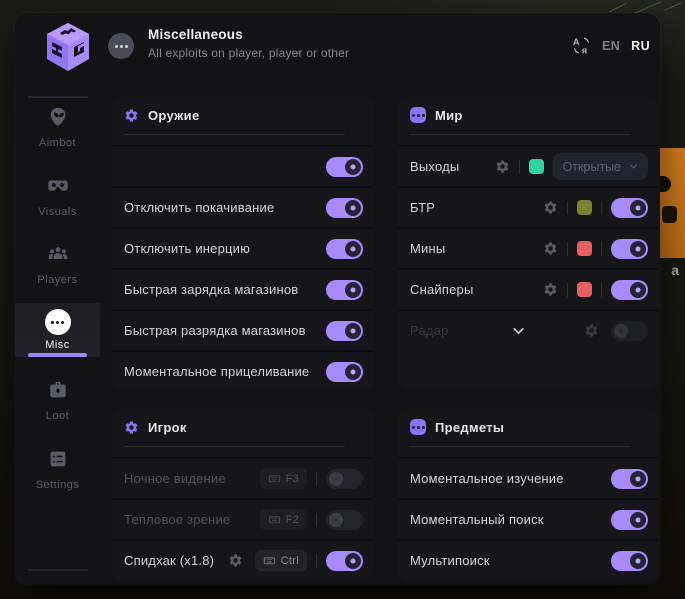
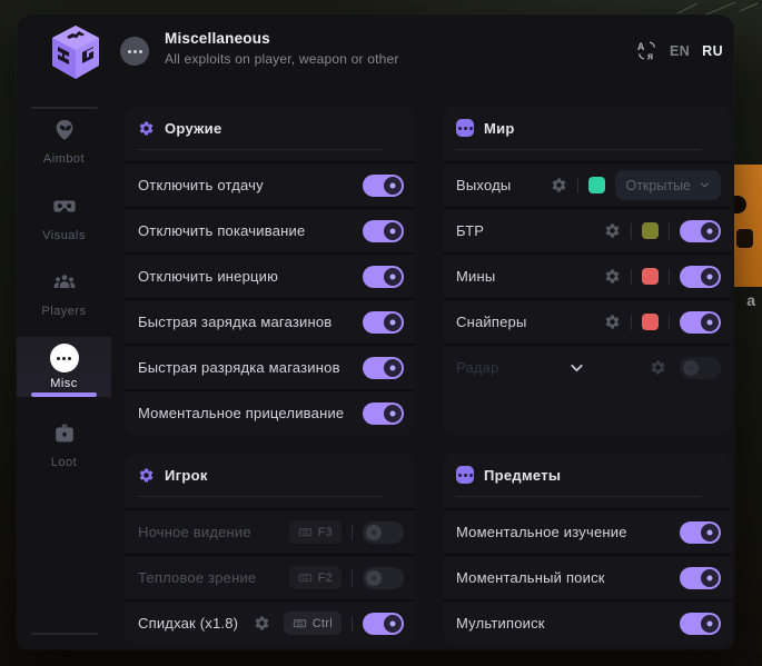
  a
  Aimbot
  Visuals
  Players
  Misc
  Loot
- Settings
  Miscellaneous
- All exploits on player, player or other
+ All exploits on player, weapon or other
  EN
  RU
  Оружие
+ Отключить отдачу
  Отключить покачивание
  Отключить инерцию
  Быстрая зарядка магазинов
  Быстрая разрядка магазинов
  Моментальное прицеливание
  Мир
  Выходы
  Открытые
  БТР
  Мины
  Снайперы
  Радар
  Игрок
  Ночное видение
  F3
  Тепловое зрение
  F2
  Спидхак (x1.8)
  Ctrl
  Предметы
  Моментальное изучение
  Моментальный поиск
  Мультипоиск
